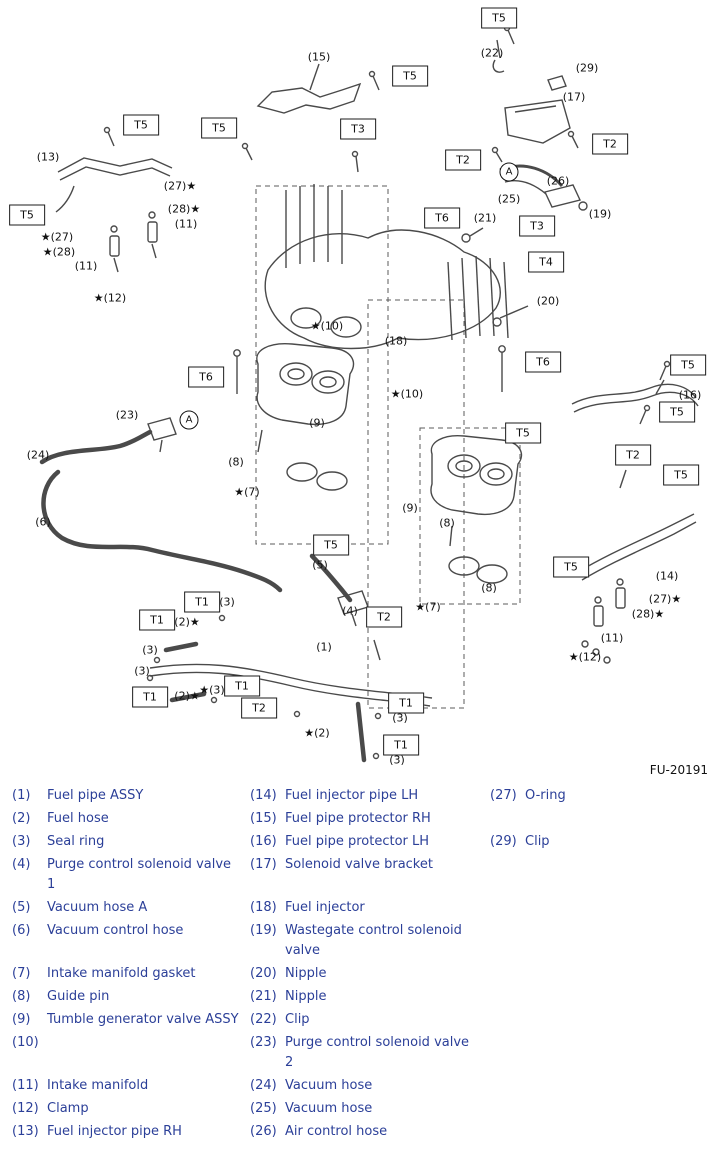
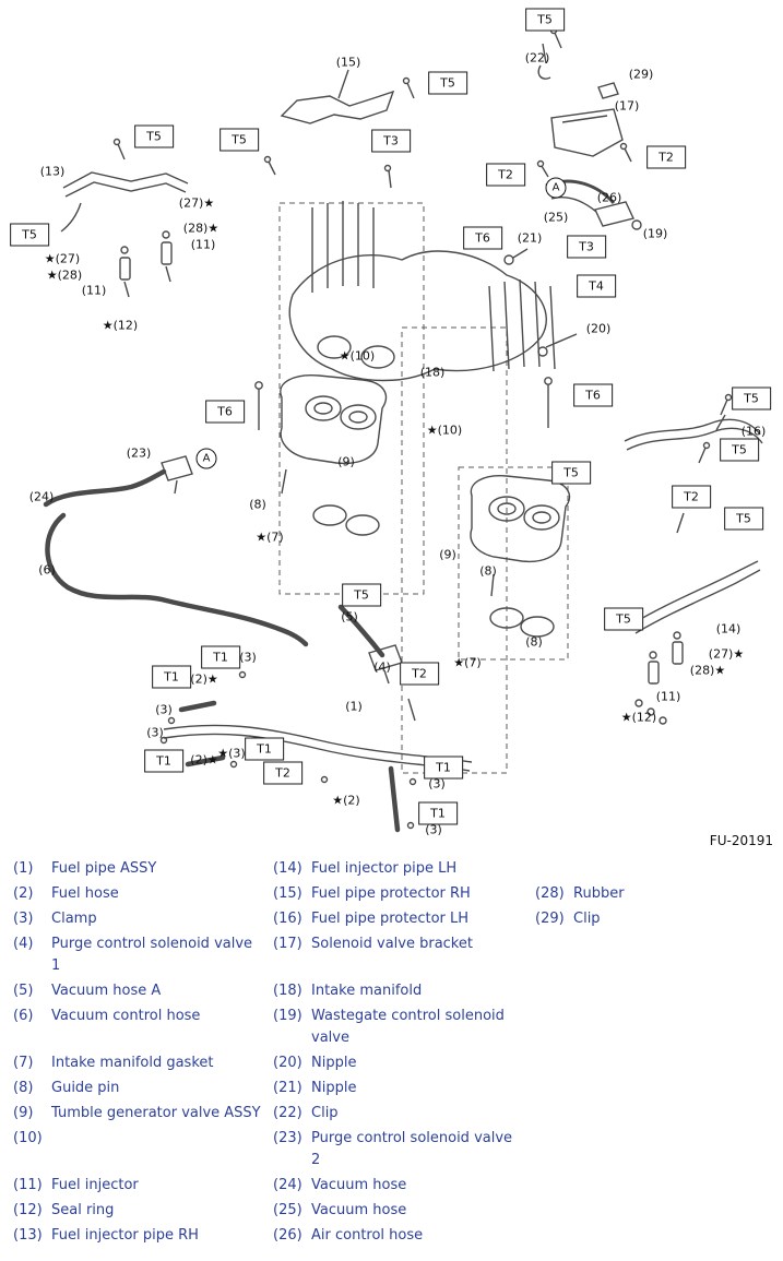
  FU-20191
  T5
  T5
  T5
  T5
  T3
  T2
  T2
  T5
  T6
  T3
  T4
  T6
  T6
  T5
  T5
  T5
  T2
  T5
  T5
  T5
  T1
  T1
  T2
  T1
  T1
  T2
  T1
  T1
  (15)
  (22)
  (29)
  (17)
  (13)
  (27)★
  (28)★
  (11)
  ★(27)
  ★(28)
  (11)
  (26)
  (25)
  (19)
  (21)
  ★(12)
  (20)
  ★(10)
  (18)
  (16)
  ★(10)
  (23)
  (9)
  (24)
  (8)
  ★(7)
  (9)
  (8)
  (6)
  (5)
  (14)
  (8)
  (27)★
  (28)★
  (4)
  ★(7)
  (11)
  (3)
  (2)★
  (3)
  (1)
  (3)
  ★(3)
  (2)★
  ★(12)
  (3)
  ★(2)
  (3)
  A
  A
  (1)
  Fuel pipe ASSY
  (14)
  Fuel injector pipe LH
- (27)
- O-ring
  (2)
  Fuel hose
  (15)
  Fuel pipe protector RH
+ (28)
+ Rubber
  (3)
- Seal ring
+ Clamp
  (16)
  Fuel pipe protector LH
  (29)
  Clip
  (4)
  Purge control solenoid valve
  1
  (17)
  Solenoid valve bracket
  (5)
  Vacuum hose A
  (18)
- Fuel injector
+ Intake manifold
  (6)
  Vacuum control hose
  (19)
  Wastegate control solenoid
  valve
  (7)
  Intake manifold gasket
  (20)
  Nipple
  (8)
  Guide pin
  (21)
  Nipple
  (9)
  Tumble generator valve ASSY
  (22)
  Clip
  (10)
  (23)
  Purge control solenoid valve
  2
  (11)
- Intake manifold
+ Fuel injector
  (24)
  Vacuum hose
  (12)
- Clamp
+ Seal ring
  (25)
  Vacuum hose
  (13)
  Fuel injector pipe RH
  (26)
  Air control hose
